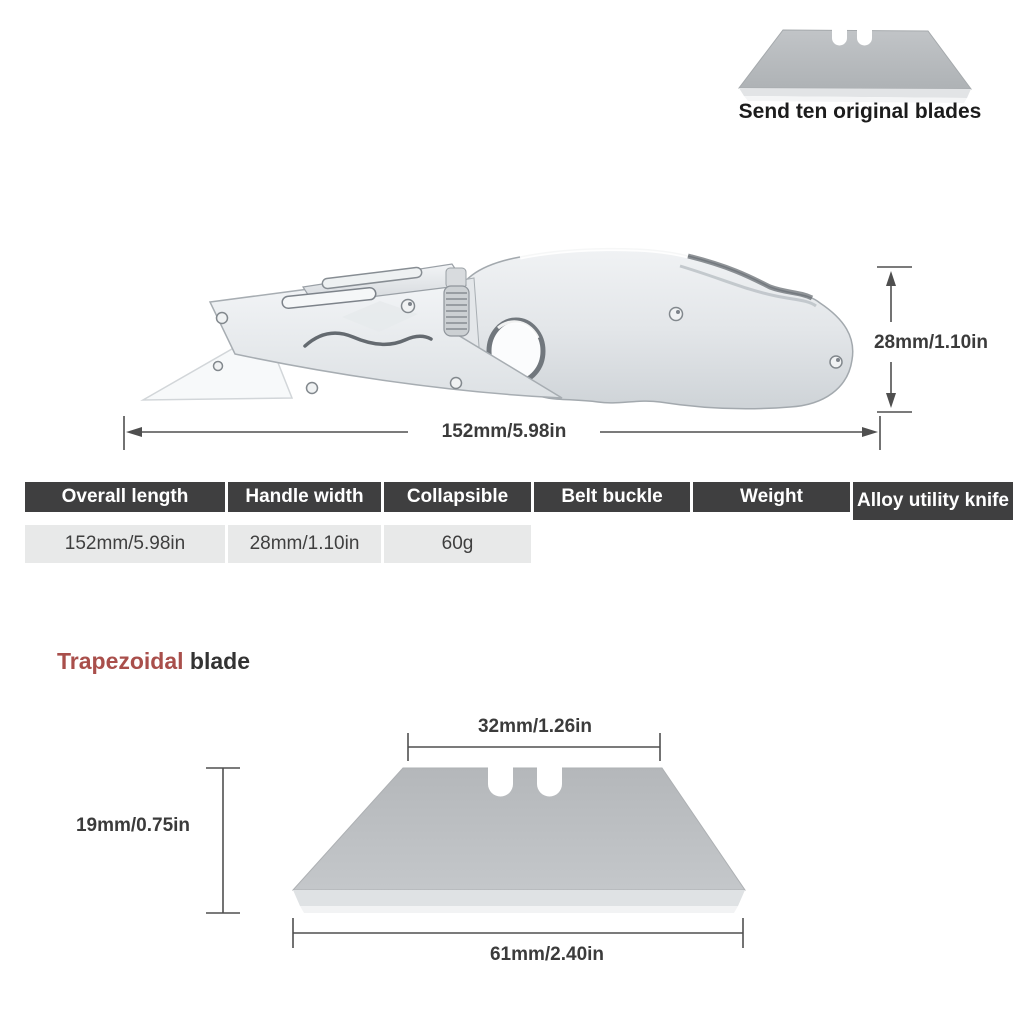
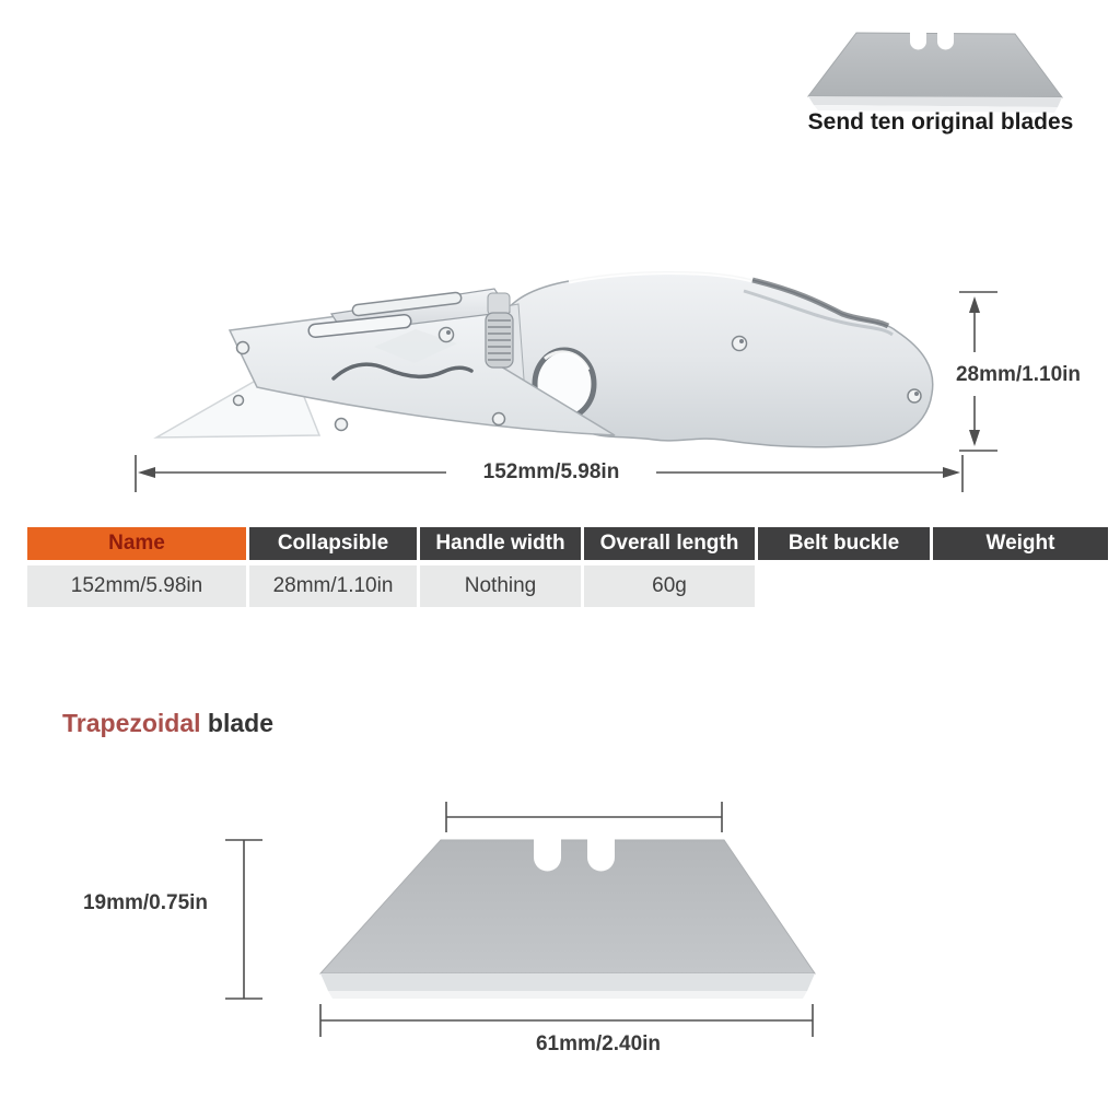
  Send ten original blades
  152mm/5.98in
  28mm/1.10in
+ Name
- Overall length
+ Collapsible
  Handle width
- Collapsible
+ Overall length
  Belt buckle
  Weight
- Alloy utility knife
  152mm/5.98in
  28mm/1.10in
+ Nothing
  60g
  Trapezoidal blade
- 32mm/1.26in
  19mm/0.75in
  61mm/2.40in
